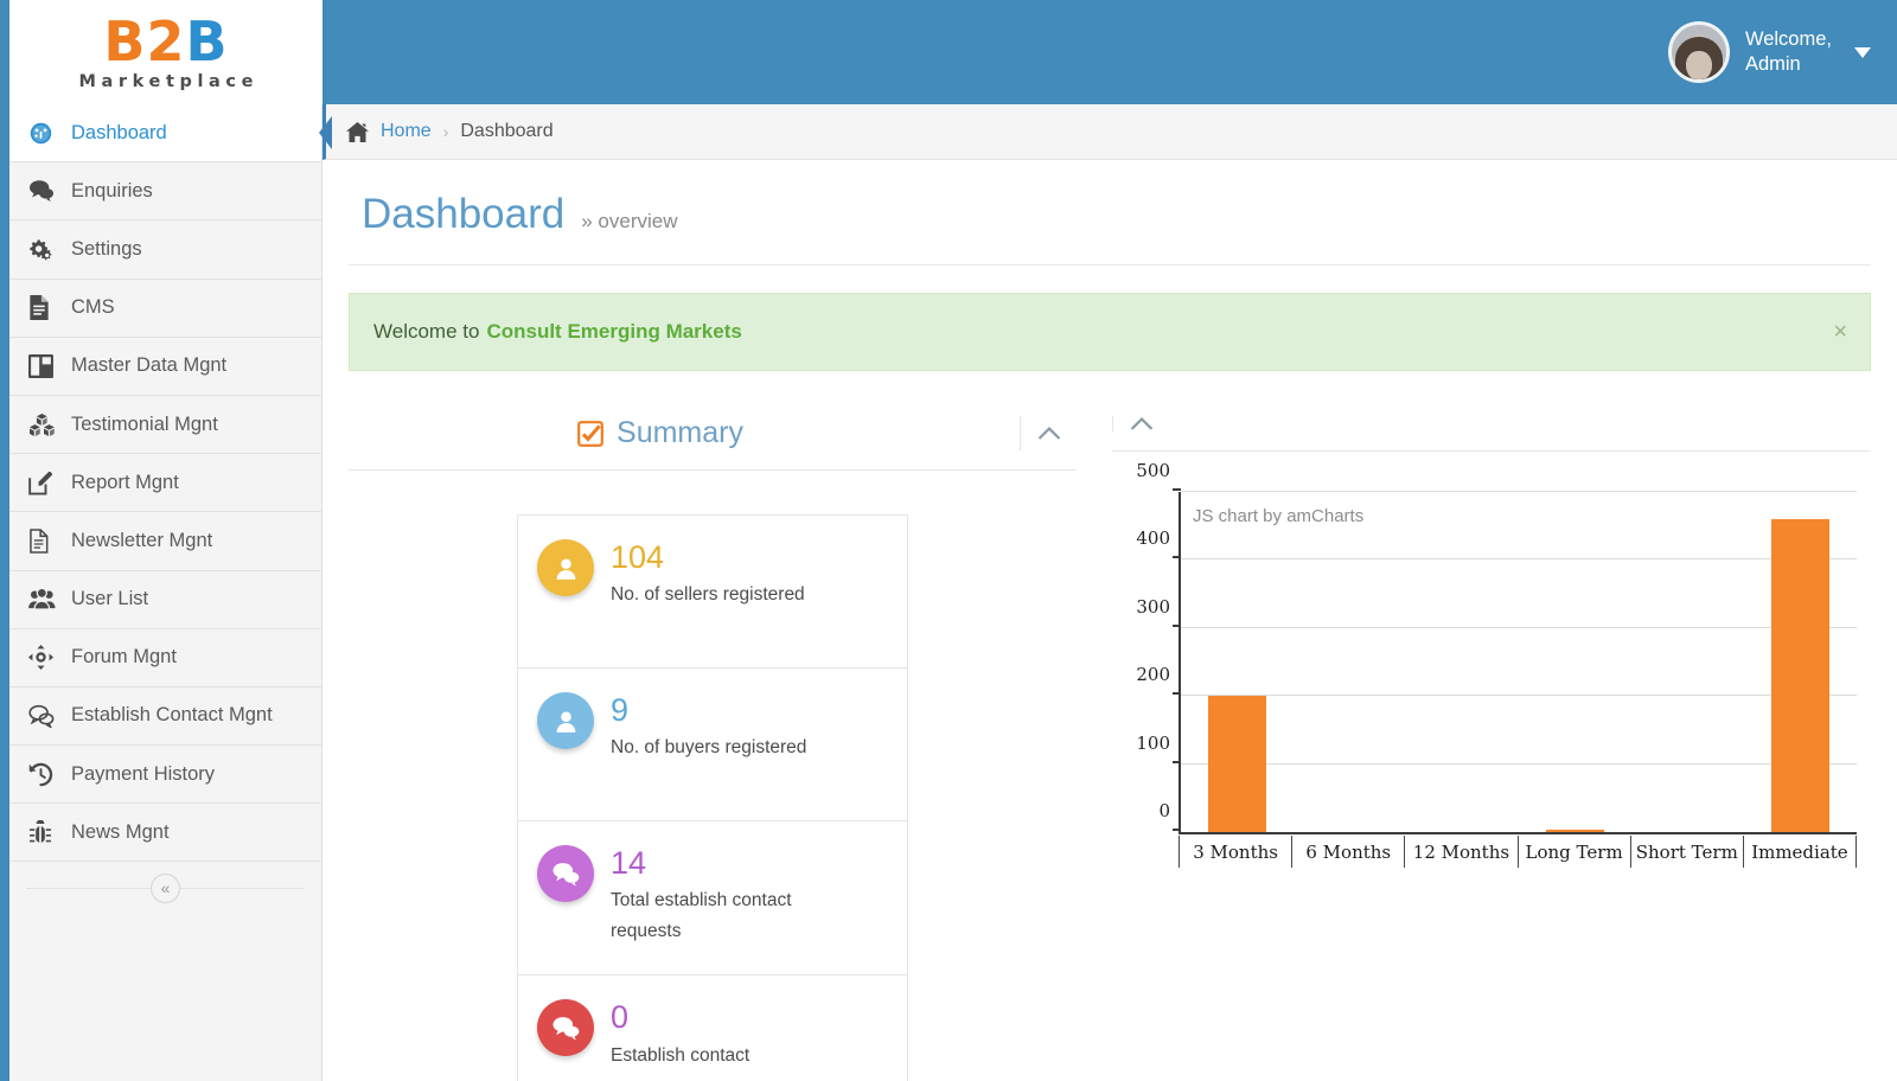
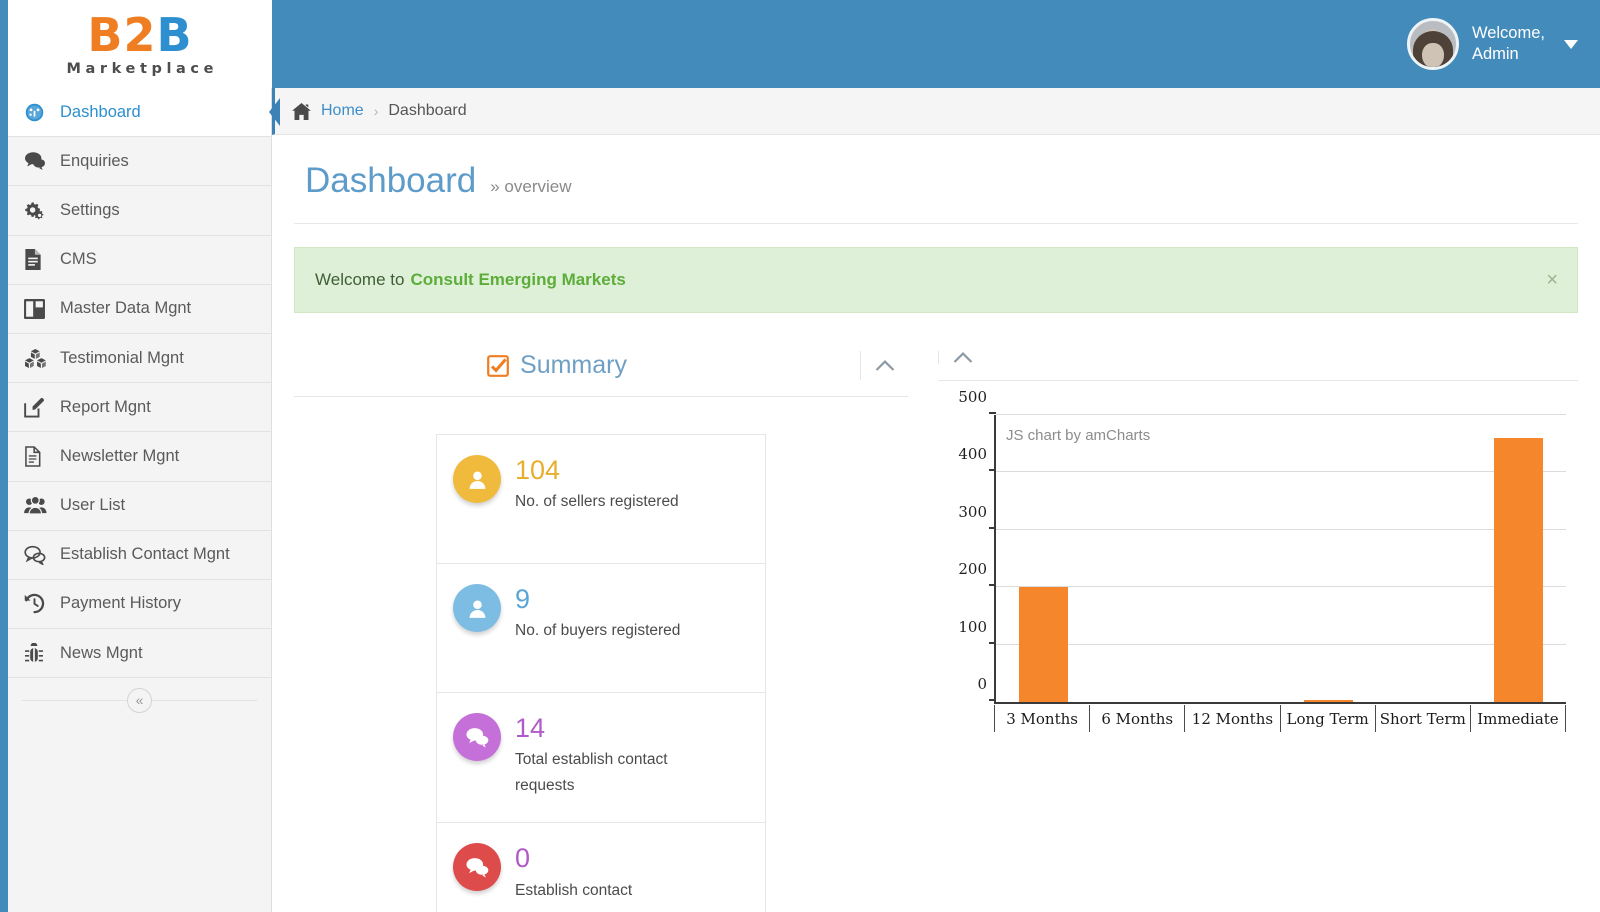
  B2B
  Marketplace
  Welcome,
  Admin
  Dashboard
  Enquiries
  Settings
  CMS
  Master Data Mgnt
  Testimonial Mgnt
  Report Mgnt
  Newsletter Mgnt
  User List
- Forum Mgnt
  Establish Contact Mgnt
  Payment History
  News Mgnt
  «
  Home
  ›
  Dashboard
  Dashboard
  » overview
  Welcome to
  Consult Emerging Markets
  ×
  Summary
  104
  No. of sellers registered
  9
  No. of buyers registered
  14
  Total establish contact requests
  0
  Establish contact
  JS chart by amCharts
  0
  100
  200
  300
  400
  500
  3 Months
  6 Months
  12 Months
  Long Term
  Short Term
  Immediate
